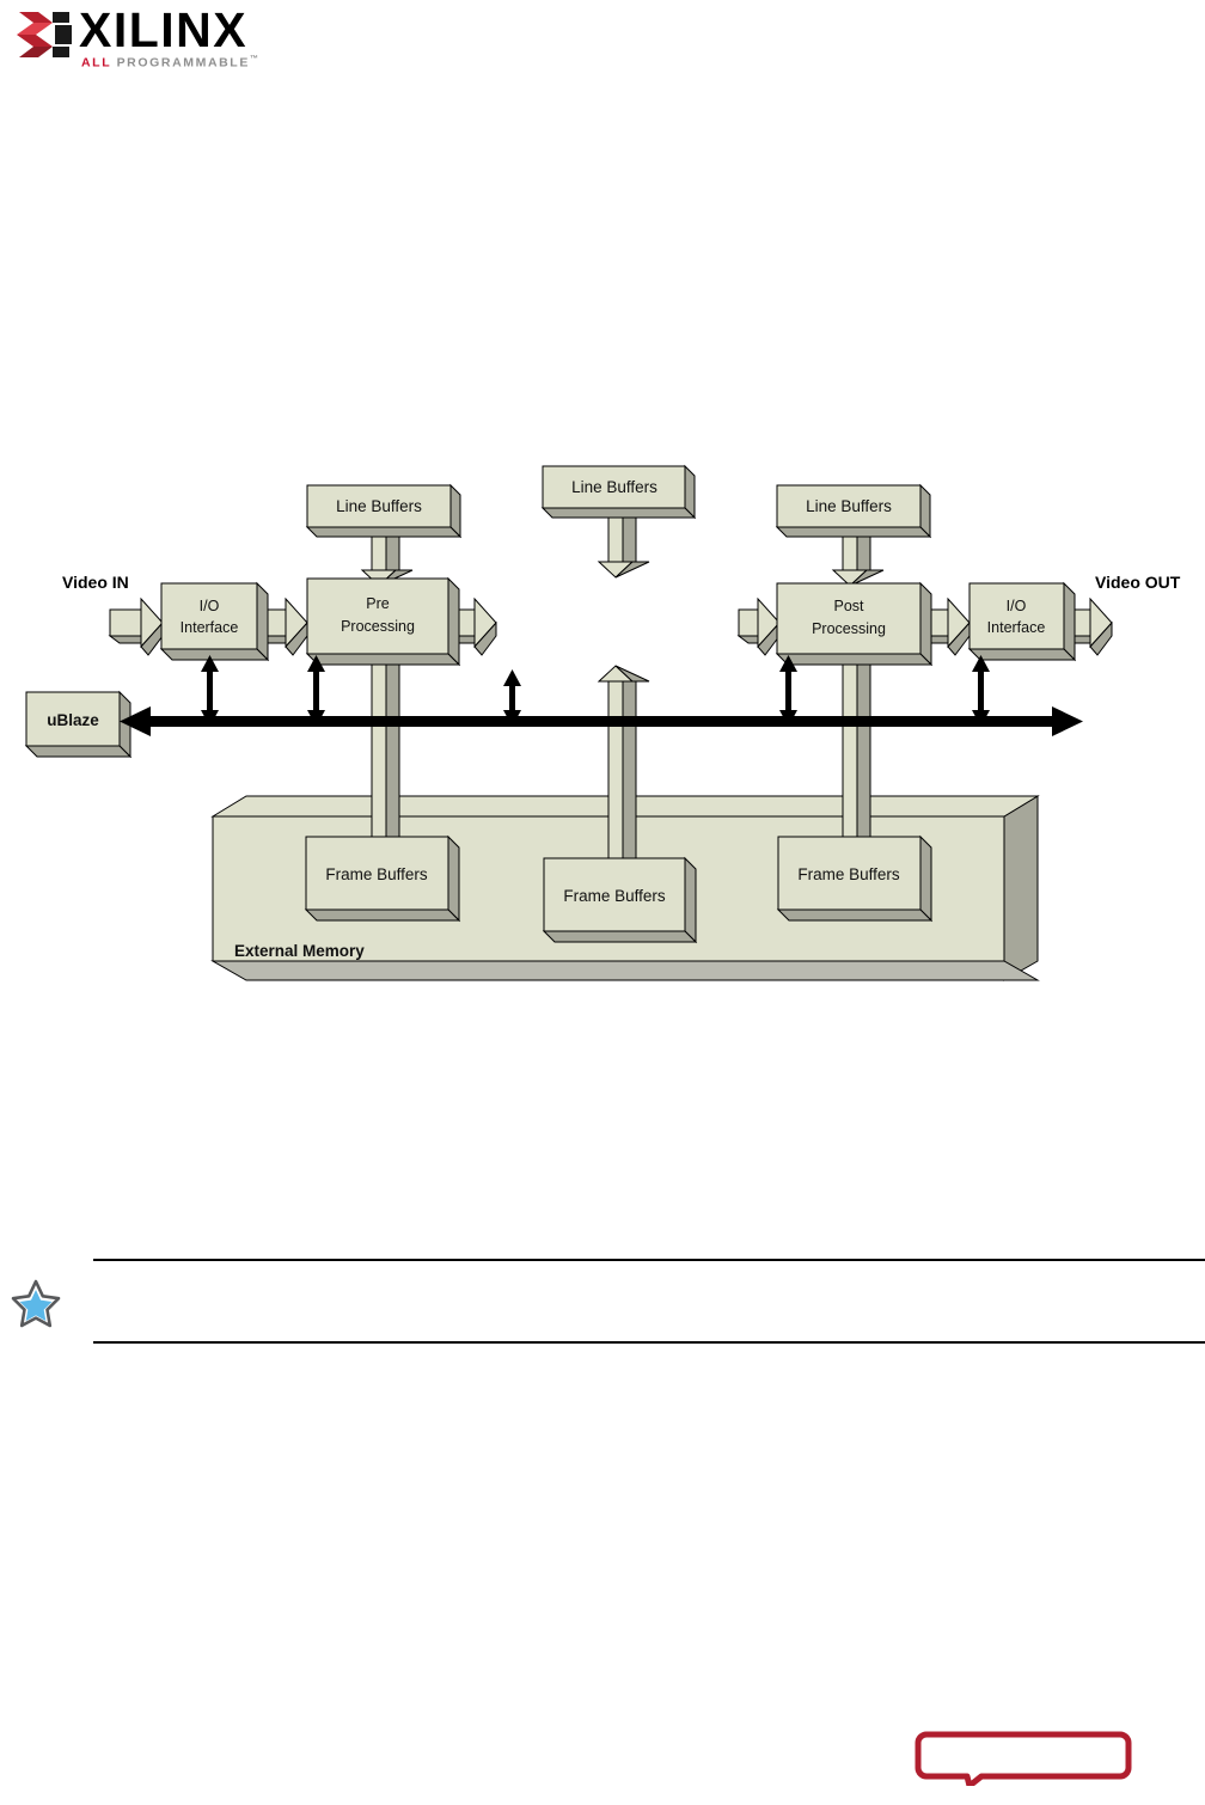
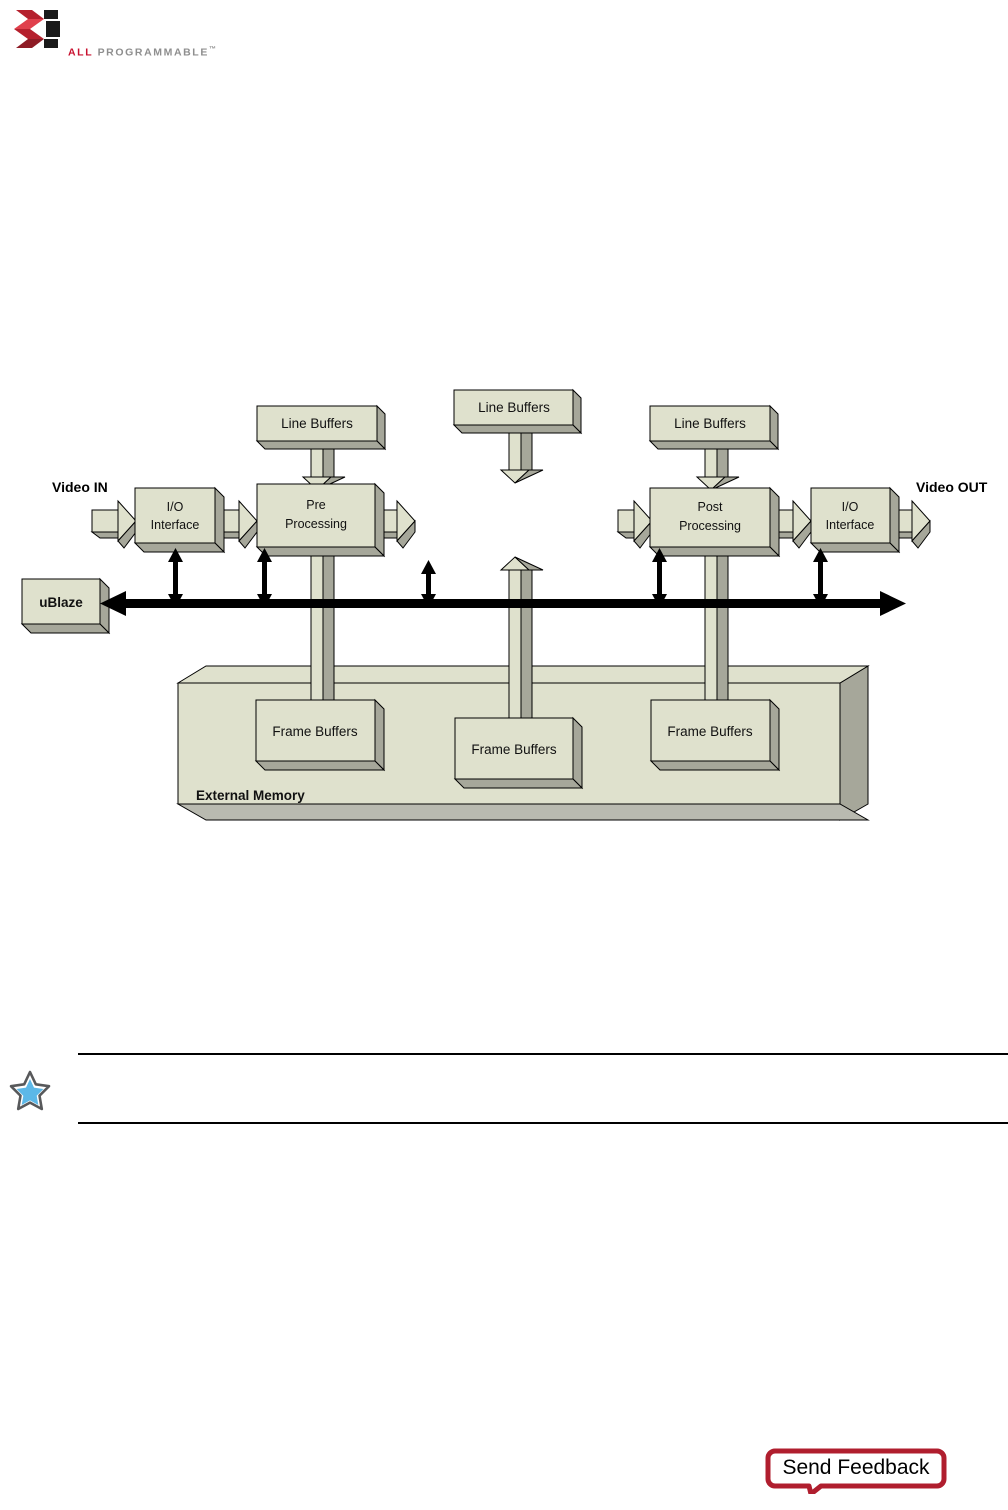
- XILINX
  ALL PROGRAMMABLE
  External Memory
  Line Buffers
  Line Buffers
  Line Buffers
  I/O
  Interface
  Pre
  Processing
  Post
  Processing
  I/O
  Interface
  uBlaze
  Frame Buffers
  Frame Buffers
  Frame Buffers
  Video IN
  Video OUT
+ Send Feedback
